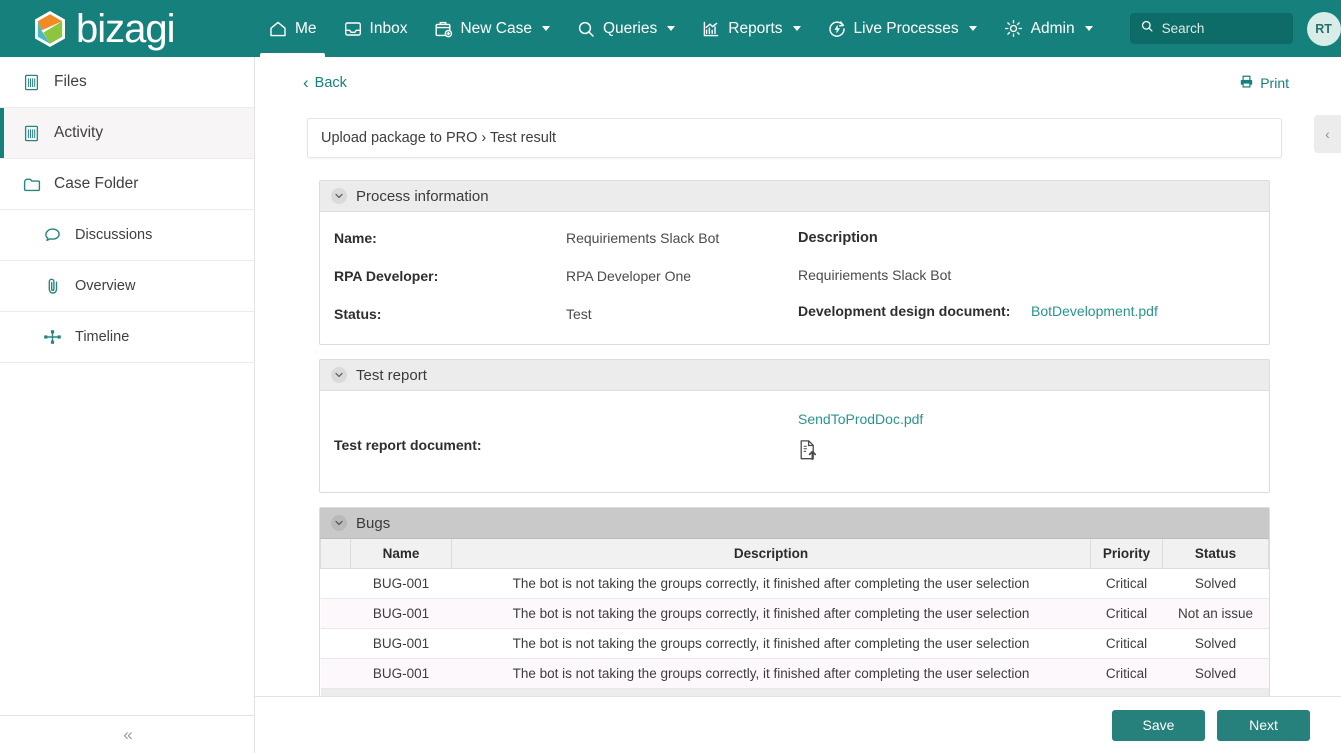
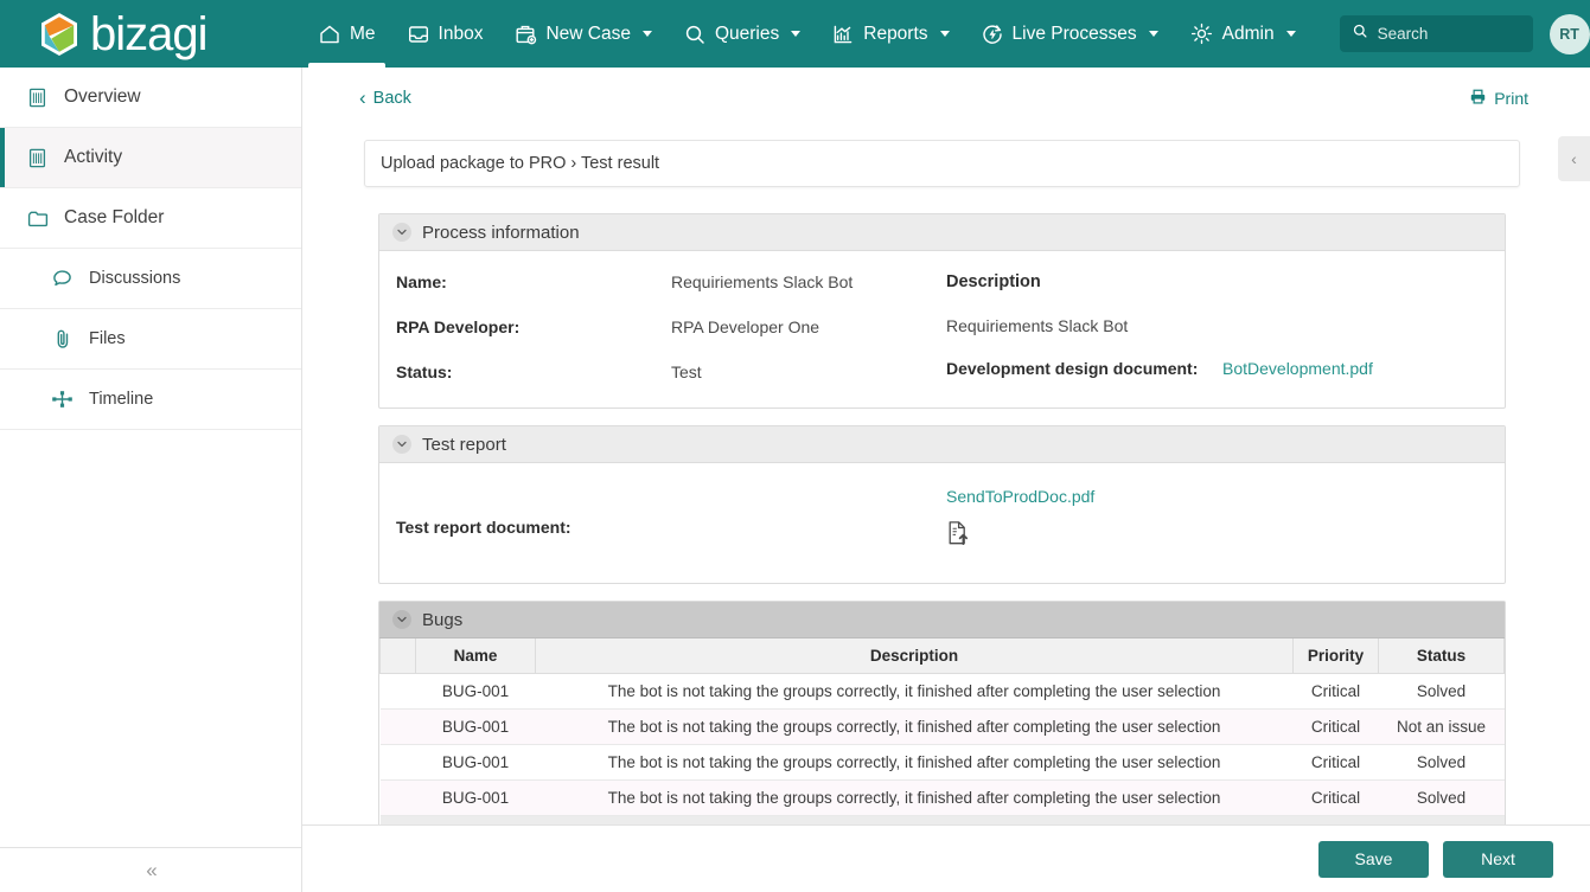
  bizagi
  Me
  Inbox
  New Case
  Queries
  Reports
  Live Processes
  Admin
  Search
  RT
- Files
+ Overview
  Activity
  Case Folder
  Discussions
- Overview
+ Files
  Timeline
  «
  ‹
  Back
  Print
  ‹
  Upload package to PRO › Test result
  Process information
  Name:
  Requiriements Slack Bot
  RPA Developer:
  RPA Developer One
  Status:
  Test
  Description
  Requiriements Slack Bot
  Development design document:
  BotDevelopment.pdf
  Test report
  Test report document:
  SendToProdDoc.pdf
  Bugs
  	Name	Description	Priority	Status
  	BUG-001	The bot is not taking the groups correctly, it finished after completing the user selection	Critical	Solved
  	BUG-001	The bot is not taking the groups correctly, it finished after completing the user selection	Critical	Not an issue
  	BUG-001	The bot is not taking the groups correctly, it finished after completing the user selection	Critical	Solved
  	BUG-001	The bot is not taking the groups correctly, it finished after completing the user selection	Critical	Solved
  Save
  Next
